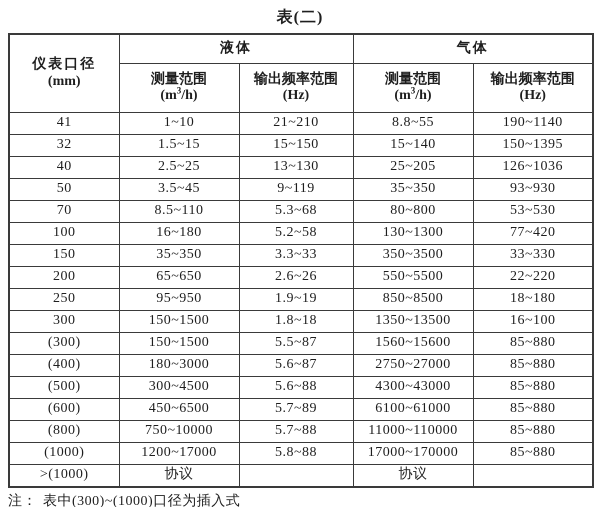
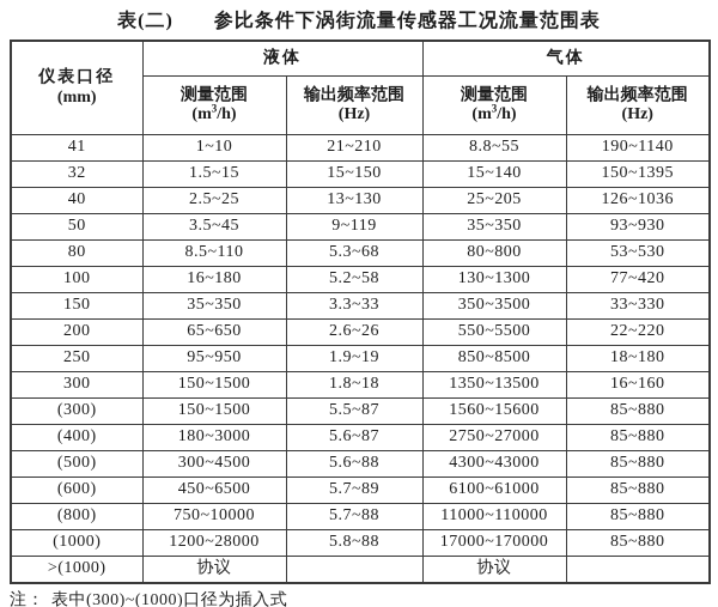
  表(二)
+ 参比条件下涡街流量传感器工况流量范围表
  仪表口径 (mm)	液体	气体
  测量范围 (m3/h)	输出频率范围 (Hz)	测量范围 (m3/h)	输出频率范围 (Hz)
  41	1~10	21~210	8.8~55	190~1140
  32	1.5~15	15~150	15~140	150~1395
  40	2.5~25	13~130	25~205	126~1036
  50	3.5~45	9~119	35~350	93~930
- 70	8.5~110	5.3~68	80~800	53~530
+ 80	8.5~110	5.3~68	80~800	53~530
  100	16~180	5.2~58	130~1300	77~420
  150	35~350	3.3~33	350~3500	33~330
  200	65~650	2.6~26	550~5500	22~220
  250	95~950	1.9~19	850~8500	18~180
- 300	150~1500	1.8~18	1350~13500	16~100
+ 300	150~1500	1.8~18	1350~13500	16~160
  (300)	150~1500	5.5~87	1560~15600	85~880
  (400)	180~3000	5.6~87	2750~27000	85~880
  (500)	300~4500	5.6~88	4300~43000	85~880
  (600)	450~6500	5.7~89	6100~61000	85~880
  (800)	750~10000	5.7~88	11000~110000	85~880
- (1000)	1200~17000	5.8~88	17000~170000	85~880
+ (1000)	1200~28000	5.8~88	17000~170000	85~880
  >(1000)	协议		协议
  注： 表中(300)~(1000)口径为插入式
